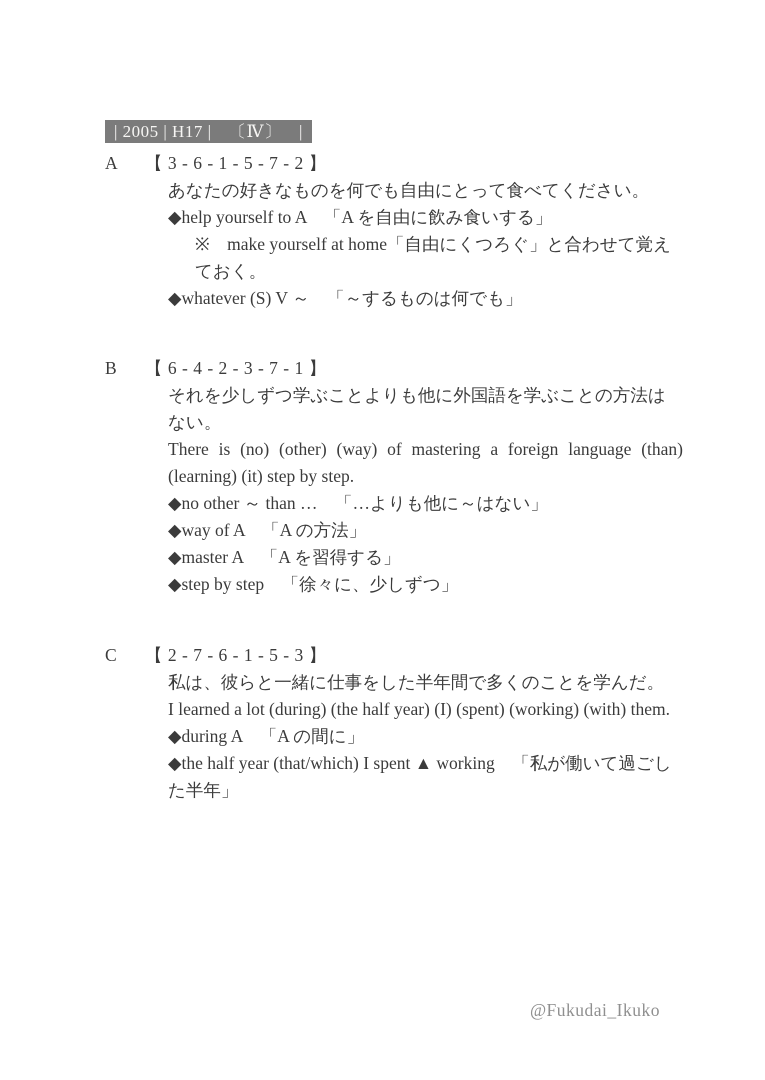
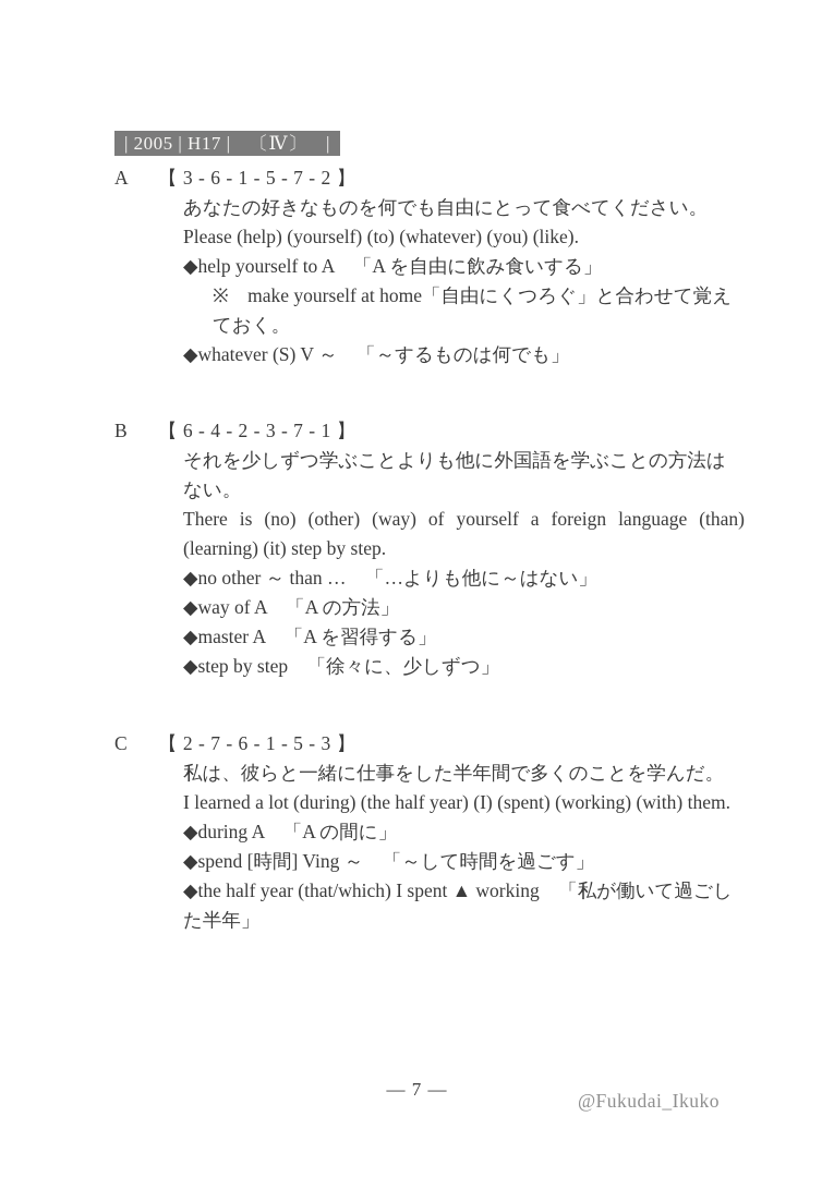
  | 2005 | H17 | 〔Ⅳ〕 |
  A 【 3 - 6 - 1 - 5 - 7 - 2 】
  あなたの好きなものを何でも自由にとって食べてください。
+ Please (help) (yourself) (to) (whatever) (you) (like).
  ◆help yourself to A 「A を自由に飲み食いする」
  ※ make yourself at home「自由にくつろぐ」と合わせて覚えておく。
  ◆whatever (S) V ～ 「～するものは何でも」
  B 【 6 - 4 - 2 - 3 - 7 - 1 】
  それを少しずつ学ぶことよりも他に外国語を学ぶことの方法はない。
- There is (no) (other) (way) of mastering a foreign language (than)
+ There is (no) (other) (way) of yourself a foreign language (than)
  (learning) (it) step by step.
  ◆no other ～ than … 「…よりも他に～はない」
  ◆way of A 「A の方法」
  ◆master A 「A を習得する」
  ◆step by step 「徐々に、少しずつ」
  C 【 2 - 7 - 6 - 1 - 5 - 3 】
  私は、彼らと一緒に仕事をした半年間で多くのことを学んだ。
  I learned a lot (during) (the half year) (I) (spent) (working) (with) them.
  ◆during A 「A の間に」
+ ◆spend [時間] Ving ～ 「～して時間を過ごす」
  ◆the half year (that/which) I spent ▲ working 「私が働いて過ごした半年」
+ — 7 —
  @Fukudai_Ikuko
